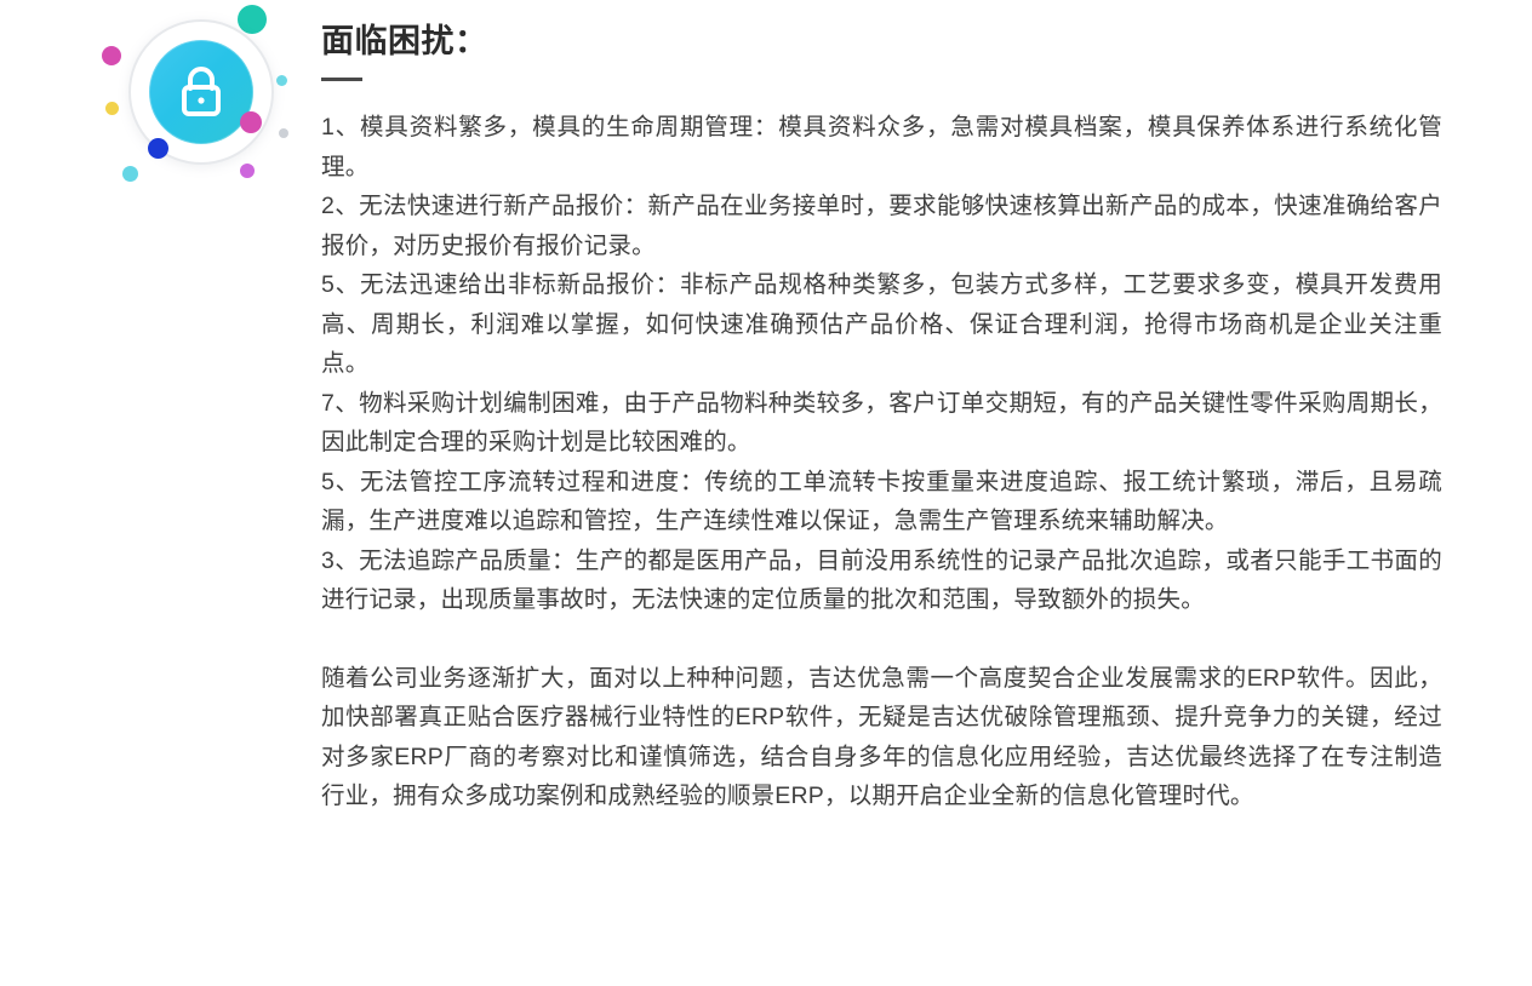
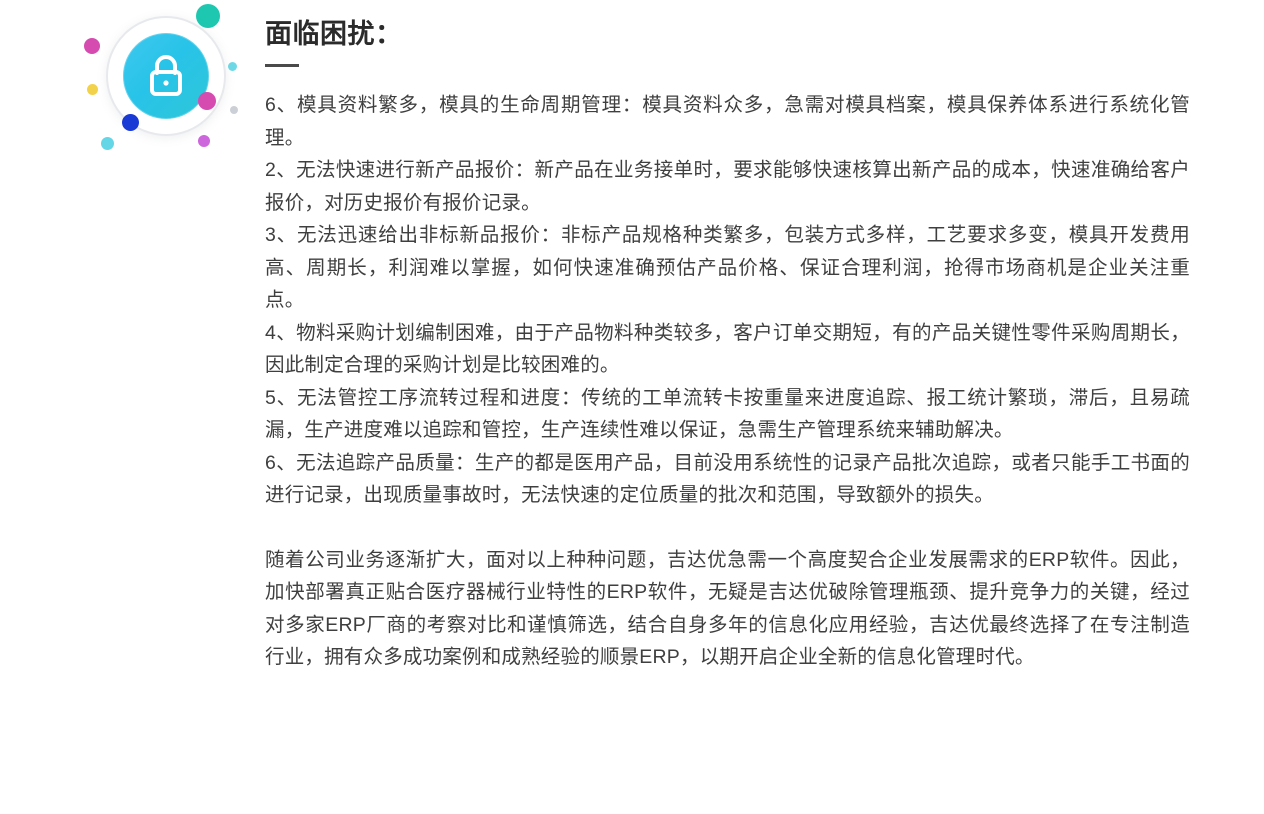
  面临困扰：
- 1、模具资料繁多，模具的生命周期管理：模具资料众多，急需对模具档案，模具保养体系进行系统化管理。
+ 6、模具资料繁多，模具的生命周期管理：模具资料众多，急需对模具档案，模具保养体系进行系统化管理。
  2、无法快速进行新产品报价：新产品在业务接单时，要求能够快速核算出新产品的成本，快速准确给客户报价，对历史报价有报价记录。
- 5、无法迅速给出非标新品报价：非标产品规格种类繁多，包装方式多样，工艺要求多变，模具开发费用高、周期长，利润难以掌握，如何快速准确预估产品价格、保证合理利润，抢得市场商机是企业关注重点。
+ 3、无法迅速给出非标新品报价：非标产品规格种类繁多，包装方式多样，工艺要求多变，模具开发费用高、周期长，利润难以掌握，如何快速准确预估产品价格、保证合理利润，抢得市场商机是企业关注重点。
- 7、物料采购计划编制困难，由于产品物料种类较多，客户订单交期短，有的产品关键性零件采购周期长，因此制定合理的采购计划是比较困难的。
+ 4、物料采购计划编制困难，由于产品物料种类较多，客户订单交期短，有的产品关键性零件采购周期长，因此制定合理的采购计划是比较困难的。
  5、无法管控工序流转过程和进度：传统的工单流转卡按重量来进度追踪、报工统计繁琐，滞后，且易疏漏，生产进度难以追踪和管控，生产连续性难以保证，急需生产管理系统来辅助解决。
- 3、无法追踪产品质量：生产的都是医用产品，目前没用系统性的记录产品批次追踪，或者只能手工书面的进行记录，出现质量事故时，无法快速的定位质量的批次和范围，导致额外的损失。
+ 6、无法追踪产品质量：生产的都是医用产品，目前没用系统性的记录产品批次追踪，或者只能手工书面的进行记录，出现质量事故时，无法快速的定位质量的批次和范围，导致额外的损失。
  随着公司业务逐渐扩大，面对以上种种问题，吉达优急需一个高度契合企业发展需求的ERP软件。因此，加快部署真正贴合医疗器械行业特性的ERP软件，无疑是吉达优破除管理瓶颈、提升竞争力的关键，经过对多家ERP厂商的考察对比和谨慎筛选，结合自身多年的信息化应用经验，吉达优最终选择了在专注制造行业，拥有众多成功案例和成熟经验的顺景ERP，以期开启企业全新的信息化管理时代。
